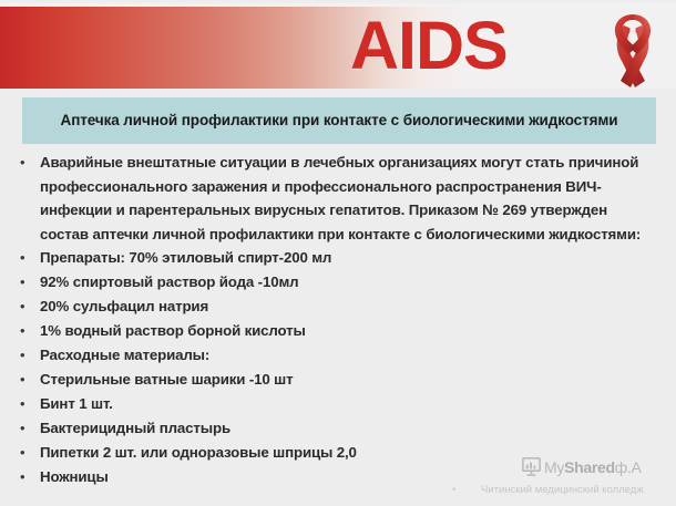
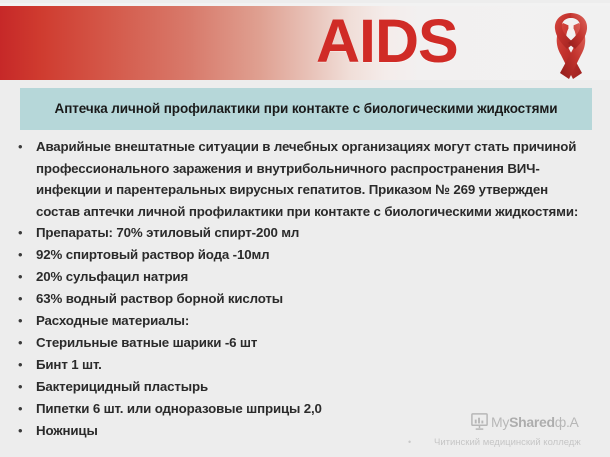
  AIDS
  Аптечка личной профилактики при контакте с биологическими жидкостями
  •
- Аварийные внештатные ситуации в лечебных организациях могут стать причиной профессионального заражения и профессионального распространения ВИЧ-инфекции и парентеральных вирусных гепатитов. Приказом № 269 утвержден состав аптечки личной профилактики при контакте с биологическими жидкостями:
+ Аварийные внештатные ситуации в лечебных организациях могут стать причиной профессионального заражения и внутрибольничного распространения ВИЧ-инфекции и парентеральных вирусных гепатитов. Приказом № 269 утвержден состав аптечки личной профилактики при контакте с биологическими жидкостями:
  •
  Препараты: 70% этиловый спирт-200 мл
  •
  92% спиртовый раствор йода -10мл
  •
  20% сульфацил натрия
  •
- 1% водный раствор борной кислоты
+ 63% водный раствор борной кислоты
  •
  Расходные материалы:
  •
- Стерильные ватные шарики -10 шт
+ Стерильные ватные шарики -6 шт
  •
  Бинт 1 шт.
  •
  Бактерицидный пластырь
  •
- Пипетки 2 шт. или одноразовые шприцы 2,0
+ Пипетки 6 шт. или одноразовые шприцы 2,0
  •
  Ножницы
  MySharedф.А
  •
  Читинский медицинский колледж
